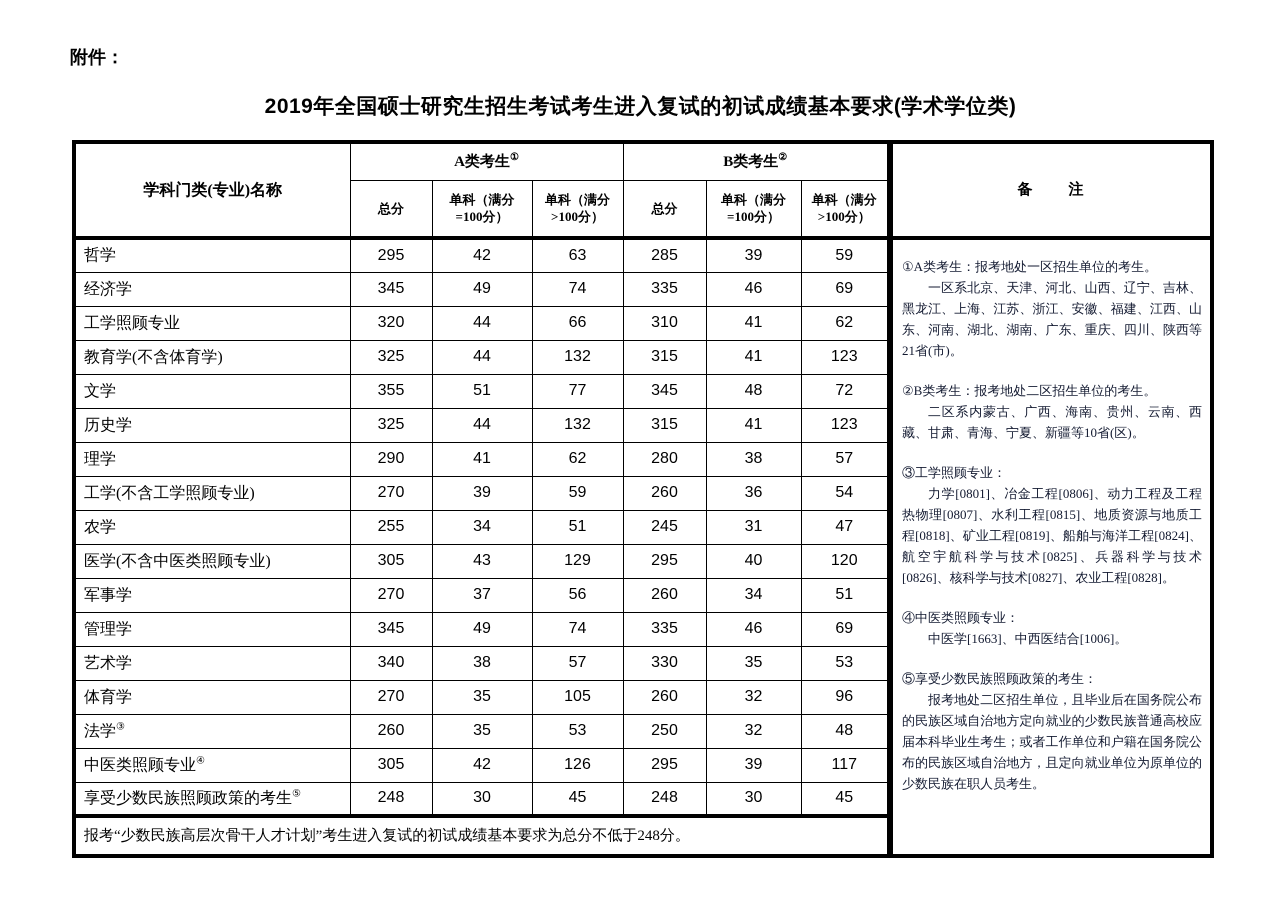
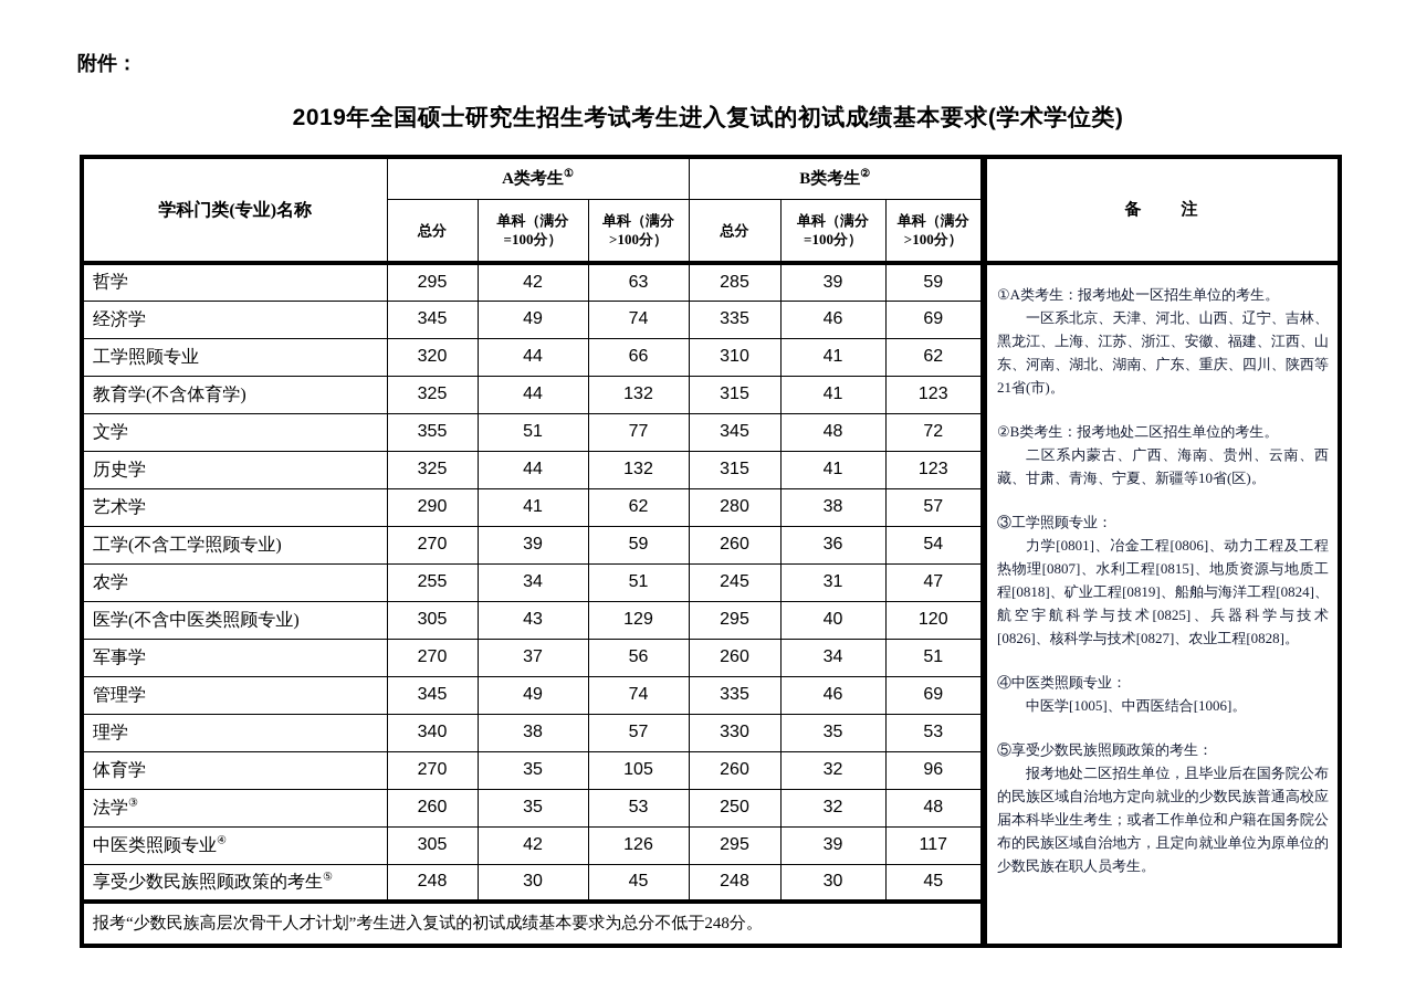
  附件：
  2019年全国硕士研究生招生考试考生进入复试的初试成绩基本要求(学术学位类)
  学科门类(专业)名称	A类考生①	B类考生②	备 注
  总分	单科（满分=100分）	单科（满分>100分）	总分	单科（满分=100分）	单科（满分>100分）
- 哲学	295	42	63	285	39	59	①A类考生：报考地处一区招生单位的考生。一区系北京、天津、河北、山西、辽宁、吉林、黑龙江、上海、江苏、浙江、安徽、福建、江西、山东、河南、湖北、湖南、广东、重庆、四川、陕西等21省(市)。②B类考生：报考地处二区招生单位的考生。二区系内蒙古、广西、海南、贵州、云南、西藏、甘肃、青海、宁夏、新疆等10省(区)。③工学照顾专业：力学[0801]、冶金工程[0806]、动力工程及工程热物理[0807]、水利工程[0815]、地质资源与地质工程[0818]、矿业工程[0819]、船舶与海洋工程[0824]、航空宇航科学与技术[0825]、兵器科学与技术[0826]、核科学与技术[0827]、农业工程[0828]。④中医类照顾专业：中医学[1663]、中西医结合[1006]。⑤享受少数民族照顾政策的考生：报考地处二区招生单位，且毕业后在国务院公布的民族区域自治地方定向就业的少数民族普通高校应届本科毕业生考生；或者工作单位和户籍在国务院公布的民族区域自治地方，且定向就业单位为原单位的少数民族在职人员考生。
+ 哲学	295	42	63	285	39	59	①A类考生：报考地处一区招生单位的考生。一区系北京、天津、河北、山西、辽宁、吉林、黑龙江、上海、江苏、浙江、安徽、福建、江西、山东、河南、湖北、湖南、广东、重庆、四川、陕西等21省(市)。②B类考生：报考地处二区招生单位的考生。二区系内蒙古、广西、海南、贵州、云南、西藏、甘肃、青海、宁夏、新疆等10省(区)。③工学照顾专业：力学[0801]、冶金工程[0806]、动力工程及工程热物理[0807]、水利工程[0815]、地质资源与地质工程[0818]、矿业工程[0819]、船舶与海洋工程[0824]、航空宇航科学与技术[0825]、兵器科学与技术[0826]、核科学与技术[0827]、农业工程[0828]。④中医类照顾专业：中医学[1005]、中西医结合[1006]。⑤享受少数民族照顾政策的考生：报考地处二区招生单位，且毕业后在国务院公布的民族区域自治地方定向就业的少数民族普通高校应届本科毕业生考生；或者工作单位和户籍在国务院公布的民族区域自治地方，且定向就业单位为原单位的少数民族在职人员考生。
  经济学	345	49	74	335	46	69
  工学照顾专业	320	44	66	310	41	62
  教育学(不含体育学)	325	44	132	315	41	123
  文学	355	51	77	345	48	72
  历史学	325	44	132	315	41	123
- 理学	290	41	62	280	38	57
+ 艺术学	290	41	62	280	38	57
  工学(不含工学照顾专业)	270	39	59	260	36	54
  农学	255	34	51	245	31	47
  医学(不含中医类照顾专业)	305	43	129	295	40	120
  军事学	270	37	56	260	34	51
  管理学	345	49	74	335	46	69
- 艺术学	340	38	57	330	35	53
+ 理学	340	38	57	330	35	53
  体育学	270	35	105	260	32	96
  法学③	260	35	53	250	32	48
  中医类照顾专业④	305	42	126	295	39	117
  享受少数民族照顾政策的考生⑤	248	30	45	248	30	45
  报考“少数民族高层次骨干人才计划”考生进入复试的初试成绩基本要求为总分不低于248分。
